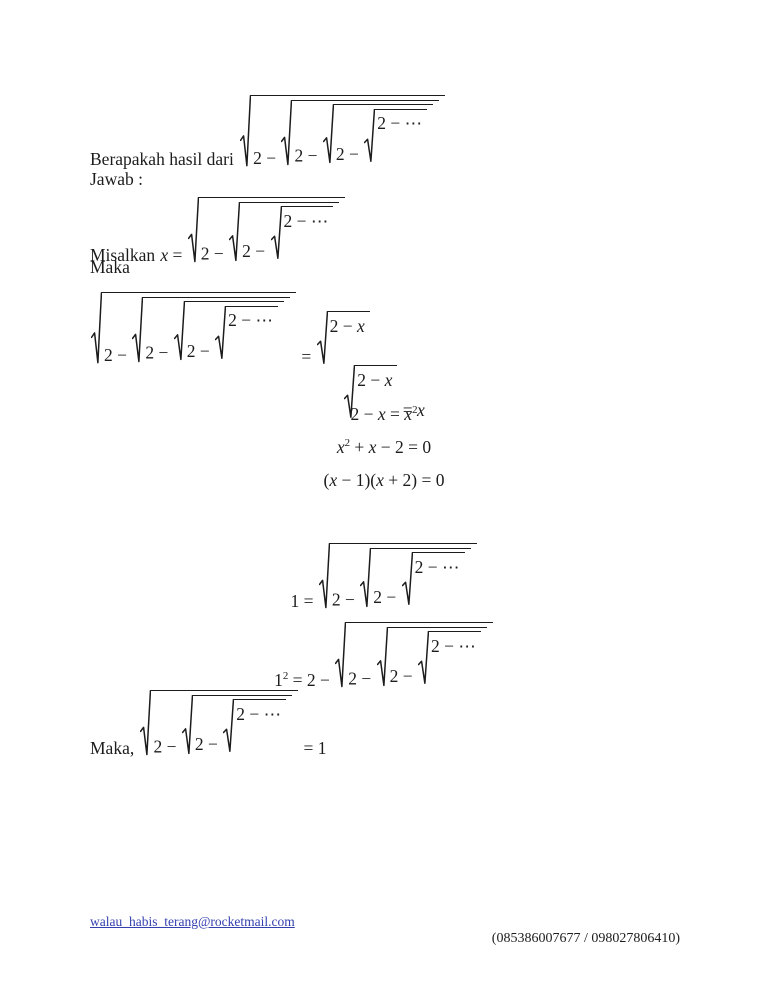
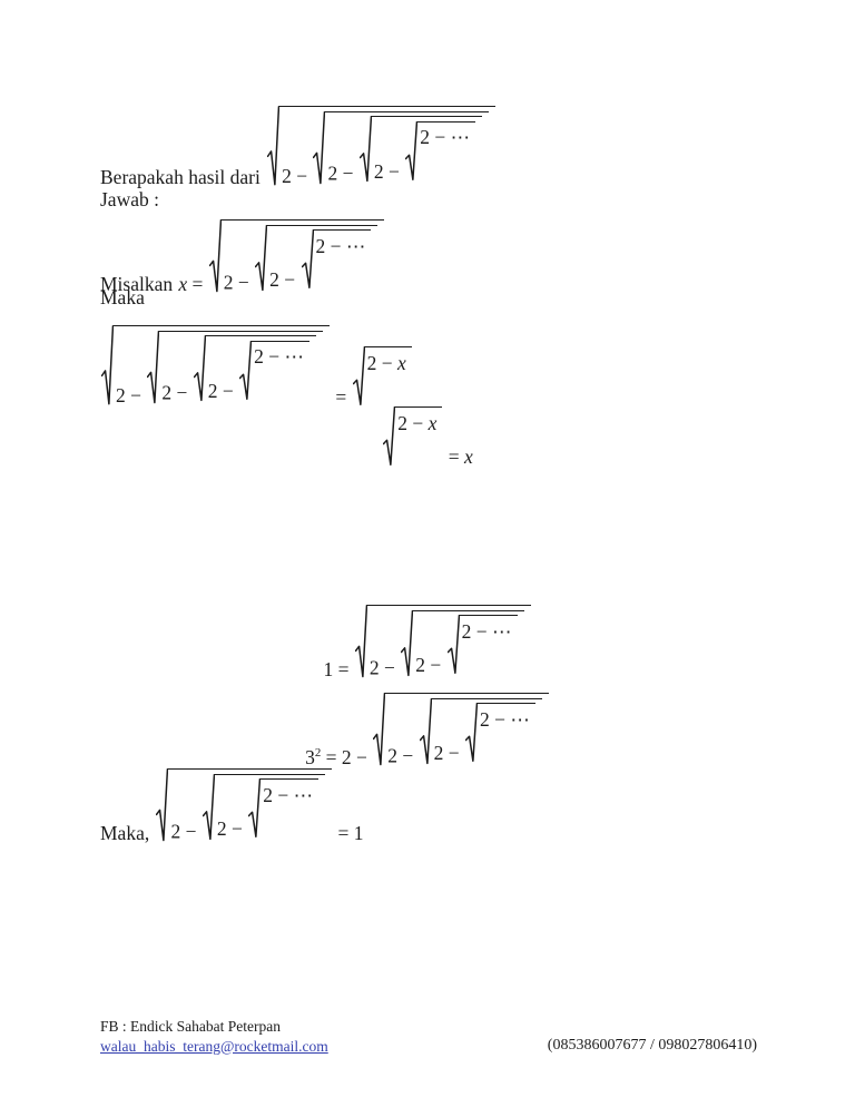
  Berapakah hasil dari
  2 −
  2 −
  2 −
  2 − ⋯
  Jawab :
  Misalkan x =
  2 −
  2 −
  2 − ⋯
  Maka
  2 −
  2 −
  2 −
  2 − ⋯
  =
  2 − x
  2 − x
  = x
- 2 − x = x2
- x2 + x − 2 = 0
- (x − 1)(x + 2) = 0
  1 =
  2 −
  2 −
  2 − ⋯
- 12 = 2 −
+ 32 = 2 −
  2 −
  2 −
  2 − ⋯
  Maka,
  2 −
  2 −
  2 − ⋯
  = 1
+ FB : Endick Sahabat Peterpan
  walau_habis_terang@rocketmail.com
  (085386007677 / 098027806410)
